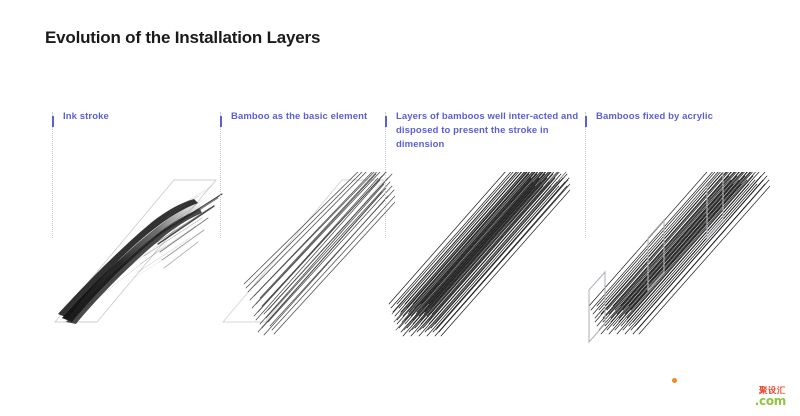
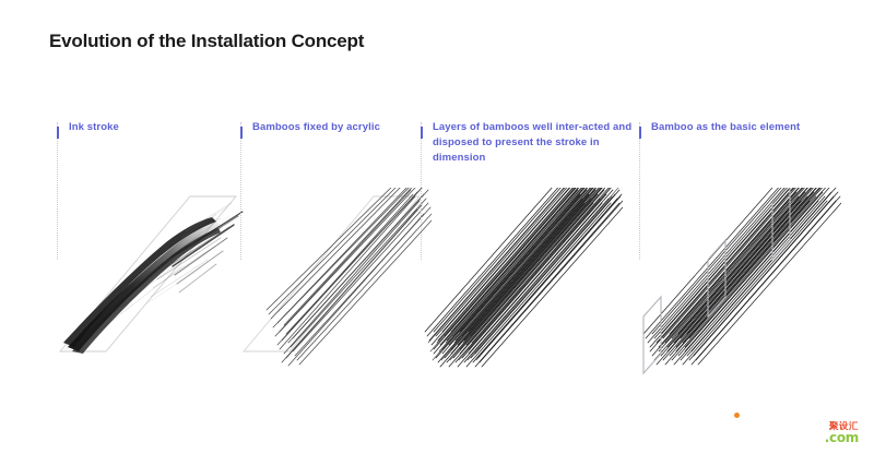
- Evolution of the Installation Layers
+ Evolution of the Installation Concept
  Ink stroke
- Bamboo as the basic element
+ Bamboos fixed by acrylic
  Layers of bamboos well inter-acted and disposed to present the stroke in dimension
- Bamboos fixed by acrylic
+ Bamboo as the basic element
  聚设汇
  .com
